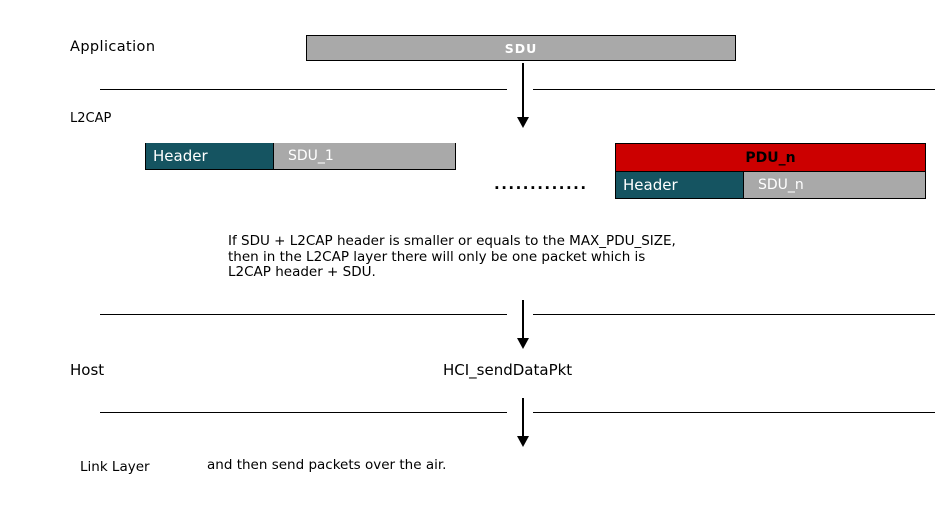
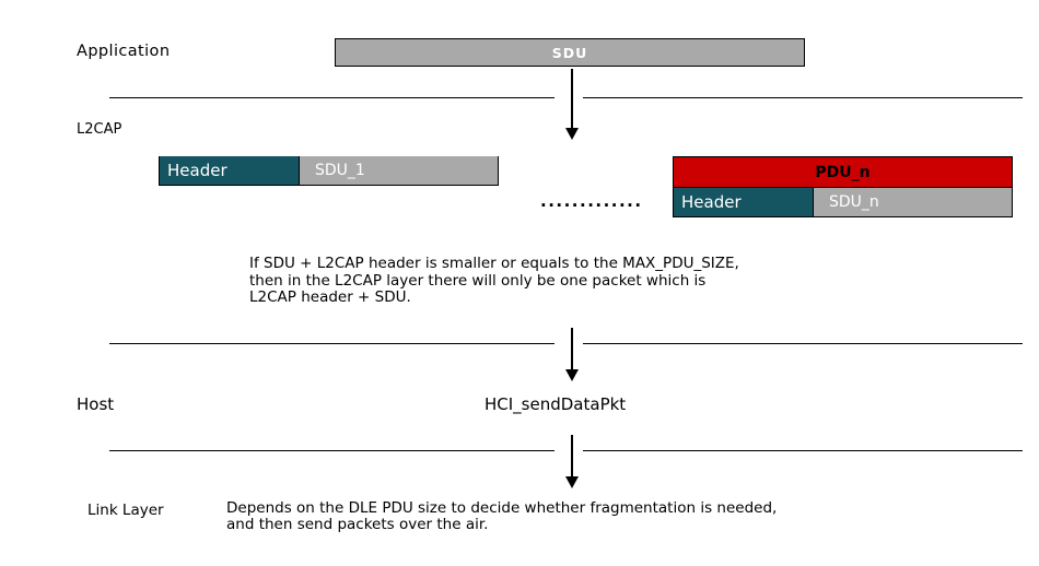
  Application
  SDU
  L2CAP
  Header
  SDU_1
  .............
  PDU_n
  Header
  SDU_n
  If SDU + L2CAP header is smaller or equals to the MAX_PDU_SIZE,
  then in the L2CAP layer there will only be one packet which is
  L2CAP header + SDU.
  Host
  HCI_sendDataPkt
  Link Layer
+ Depends on the DLE PDU size to decide whether fragmentation is needed,
  and then send packets over the air.
